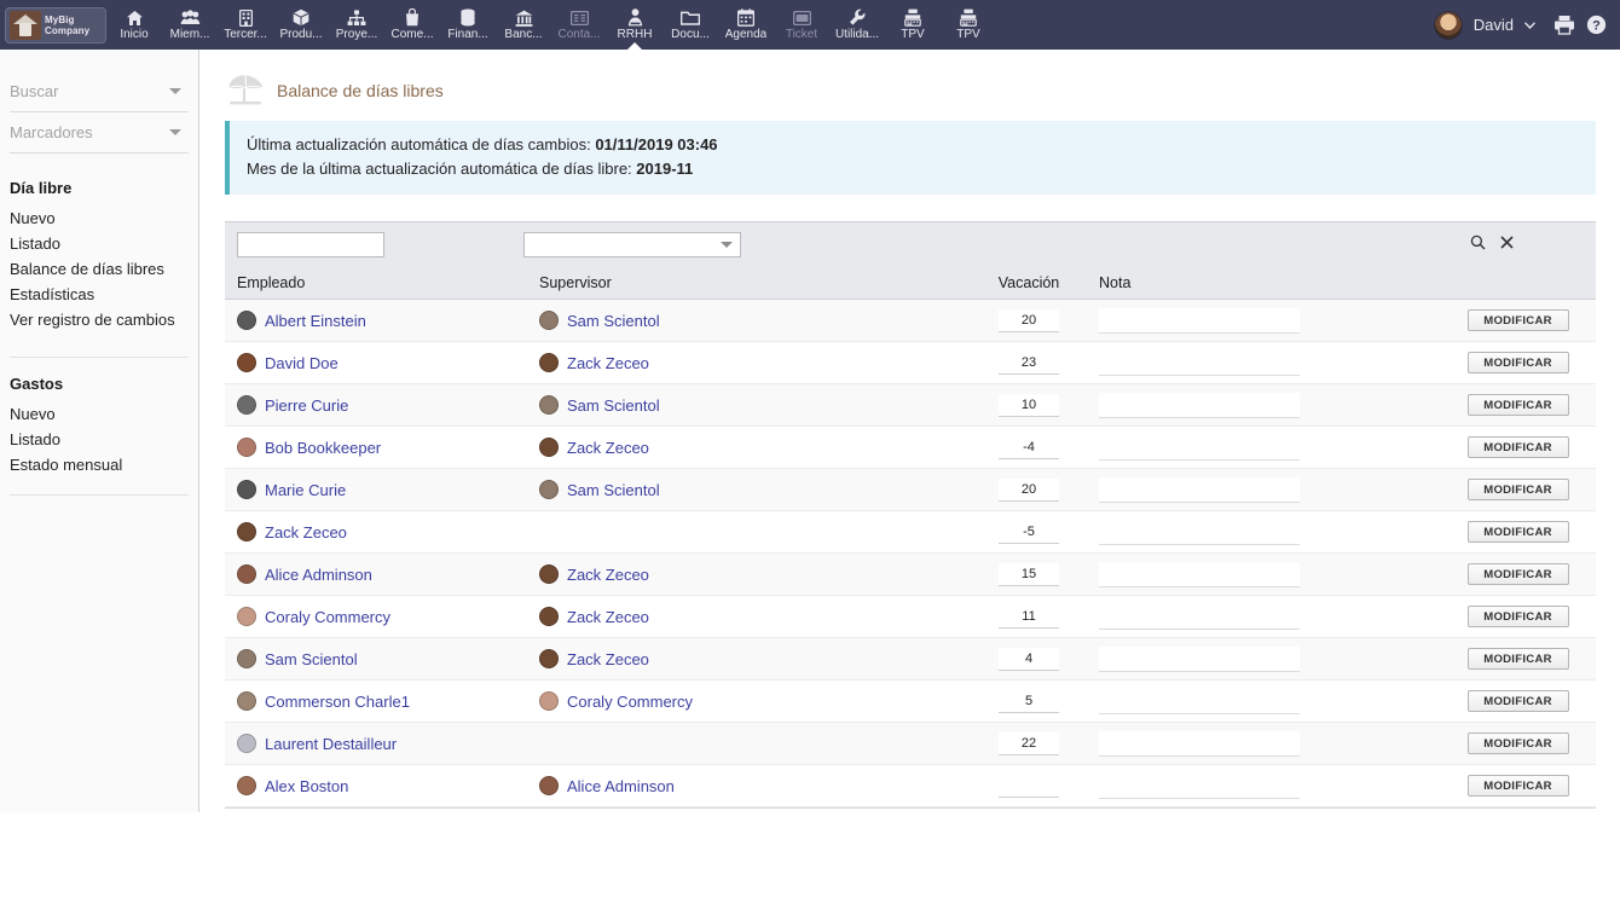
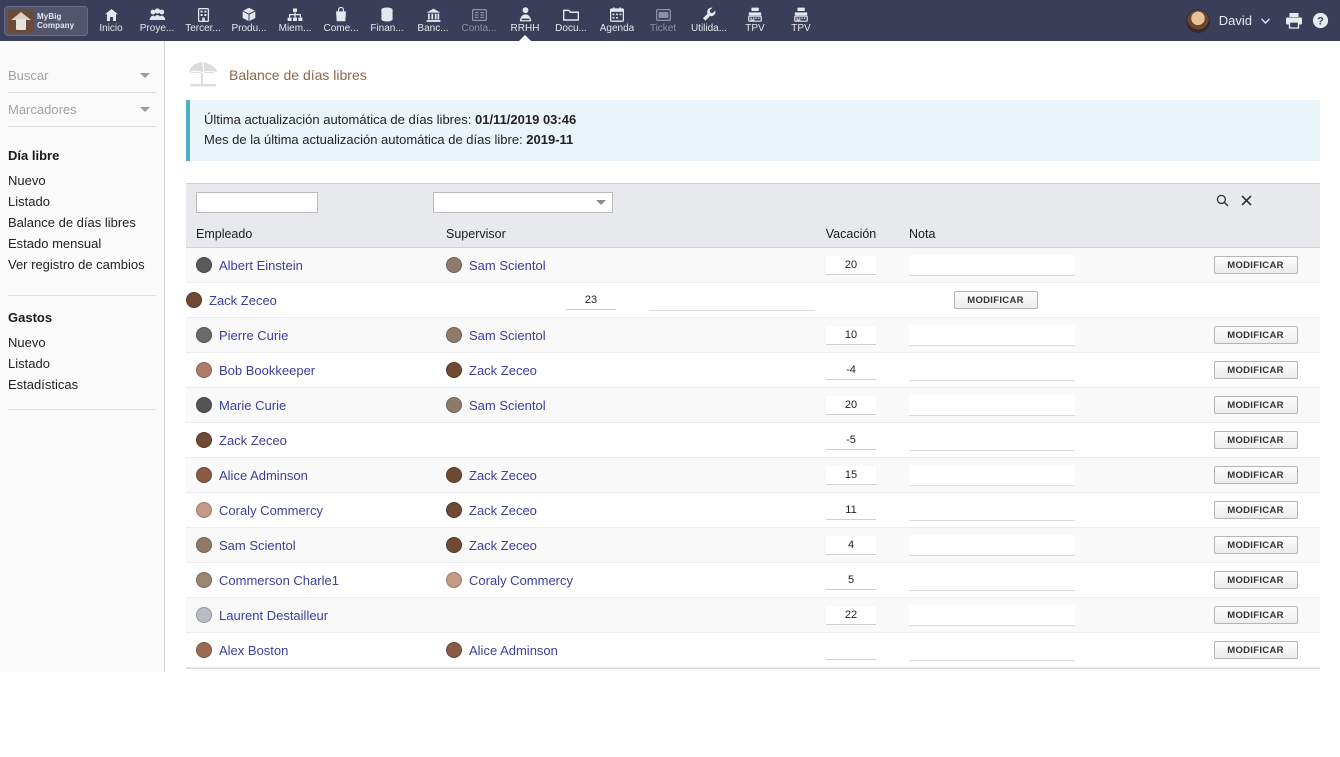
  MyBig
  Company
  Inicio
- Miem...
+ Proye...
  Tercer...
  Produ...
- Proye...
+ Miem...
  Come...
  Finan...
  Banc...
  Conta...
  RRHH
  Docu...
  Agenda
  Ticket
  Utilida...
  TPV
  TPV
  David
  ?
  Buscar
  Marcadores
  Día libre
  Nuevo
  Listado
  Balance de días libres
- Estadísticas
+ Estado mensual
  Ver registro de cambios
  Gastos
  Nuevo
  Listado
- Estado mensual
+ Estadísticas
  Balance de días libres
- Última actualización automática de días cambios: 01/11/2019 03:46
+ Última actualización automática de días libres: 01/11/2019 03:46
  Mes de la última actualización automática de días libre: 2019-11
  Empleado
  Supervisor
  Vacación
  Nota
  Albert Einstein
  Sam Scientol
  20
  MODIFICAR
- David Doe
  Zack Zeceo
  23
  MODIFICAR
  Pierre Curie
  Sam Scientol
  10
  MODIFICAR
  Bob Bookkeeper
  Zack Zeceo
  -4
  MODIFICAR
  Marie Curie
  Sam Scientol
  20
  MODIFICAR
  Zack Zeceo
  -5
  MODIFICAR
  Alice Adminson
  Zack Zeceo
  15
  MODIFICAR
  Coraly Commercy
  Zack Zeceo
  11
  MODIFICAR
  Sam Scientol
  Zack Zeceo
  4
  MODIFICAR
  Commerson Charle1
  Coraly Commercy
  5
  MODIFICAR
  Laurent Destailleur
  22
  MODIFICAR
  Alex Boston
  Alice Adminson
  MODIFICAR
